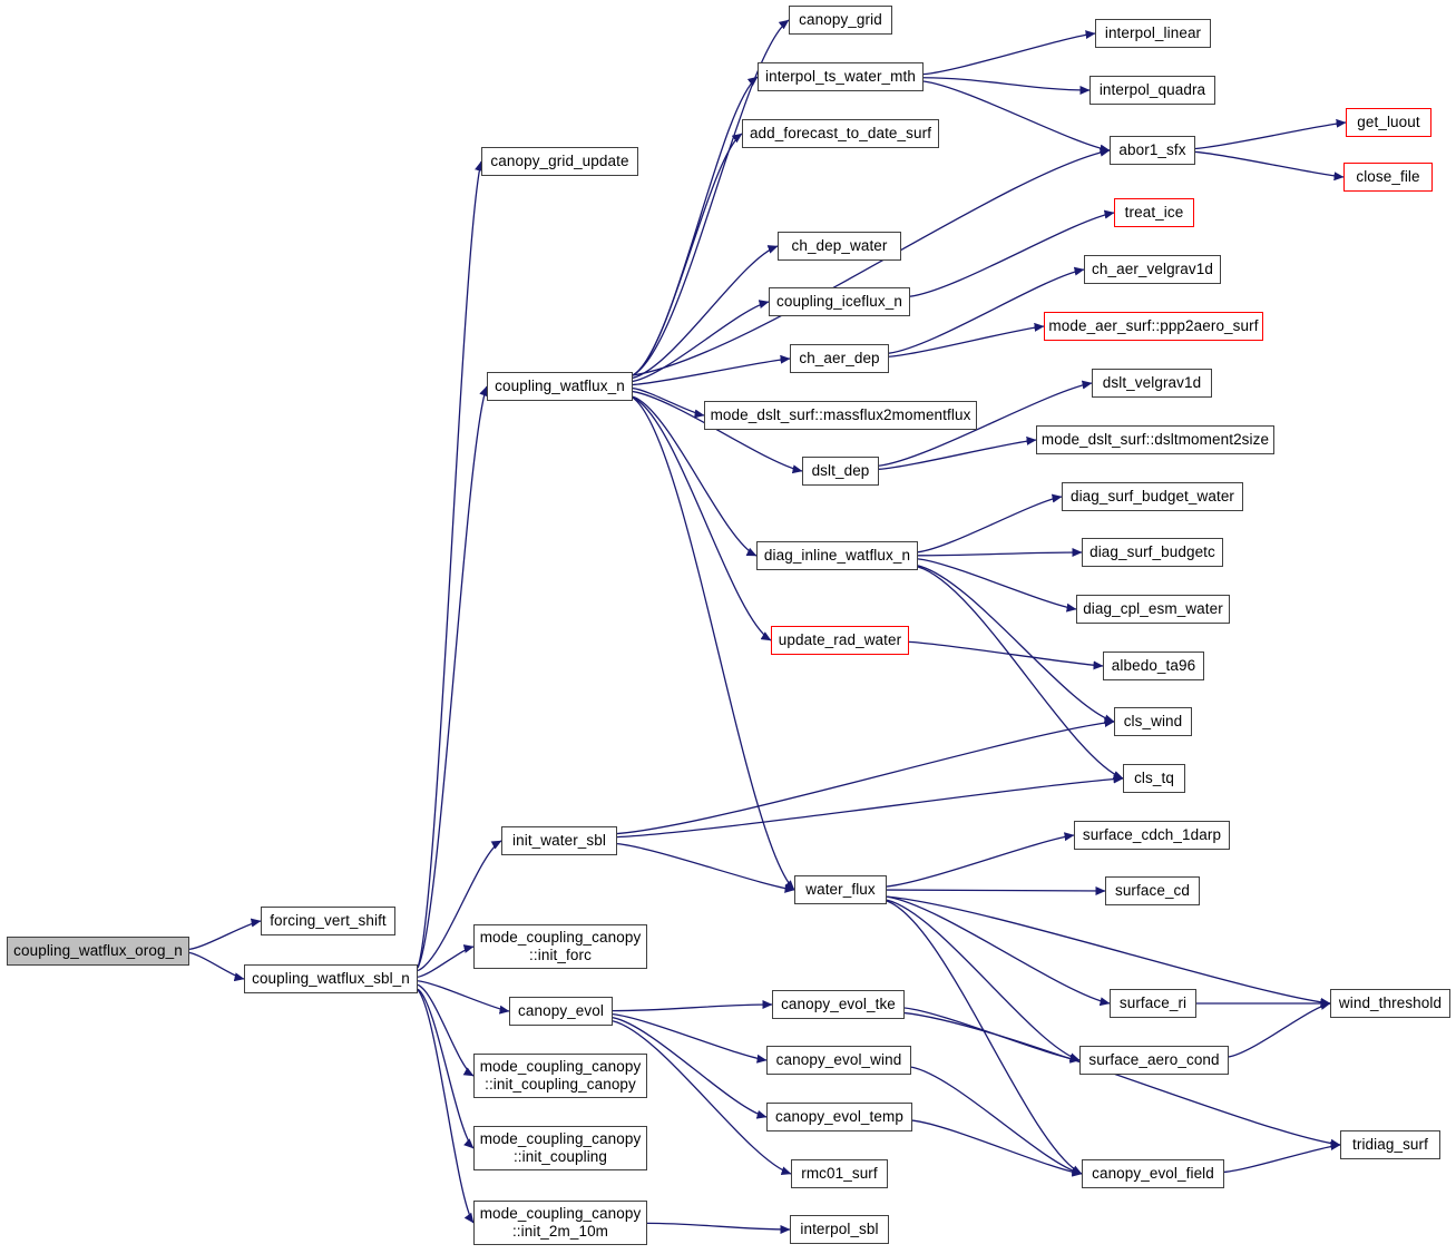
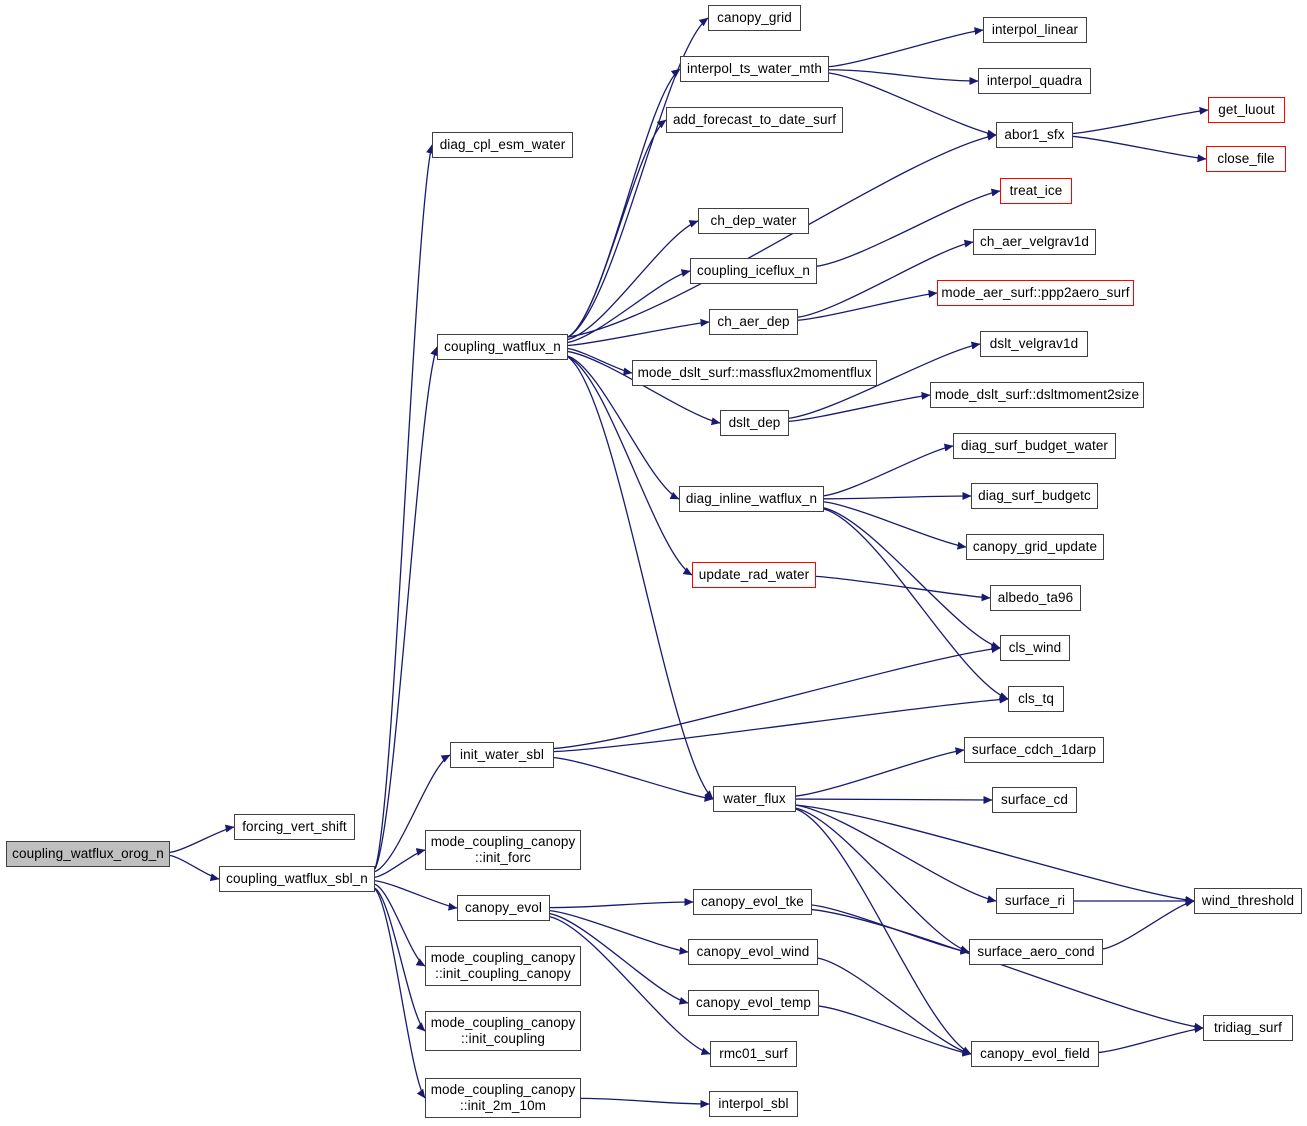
  coupling_watflux_orog_n
  forcing_vert_shift
  coupling_watflux_sbl_n
- canopy_grid_update
+ diag_cpl_esm_water
  coupling_watflux_n
  canopy_grid
  interpol_ts_water_mth
  add_forecast_to_date_surf
  ch_dep_water
  coupling_iceflux_n
  ch_aer_dep
  mode_dslt_surf::massflux2momentflux
  dslt_dep
  diag_inline_watflux_n
  update_rad_water
  init_water_sbl
  water_flux
  mode_coupling_canopy
  ::init_forc
  canopy_evol
  mode_coupling_canopy
  ::init_coupling_canopy
  mode_coupling_canopy
  ::init_coupling
  mode_coupling_canopy
  ::init_2m_10m
  interpol_linear
  interpol_quadra
  abor1_sfx
  get_luout
  close_file
  treat_ice
  ch_aer_velgrav1d
  mode_aer_surf::ppp2aero_surf
  dslt_velgrav1d
  mode_dslt_surf::dsltmoment2size
  diag_surf_budget_water
  diag_surf_budgetc
- diag_cpl_esm_water
+ canopy_grid_update
  albedo_ta96
  cls_wind
  cls_tq
  surface_cdch_1darp
  surface_cd
  surface_ri
  surface_aero_cond
  wind_threshold
  canopy_evol_tke
  canopy_evol_wind
  canopy_evol_temp
  rmc01_surf
  interpol_sbl
  canopy_evol_field
  tridiag_surf
